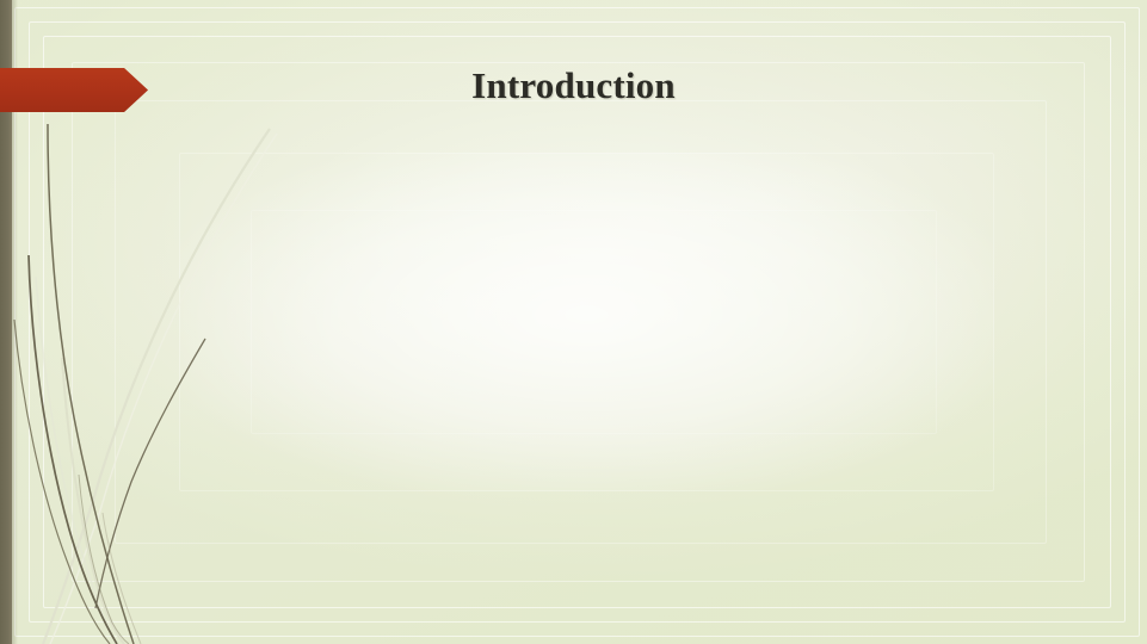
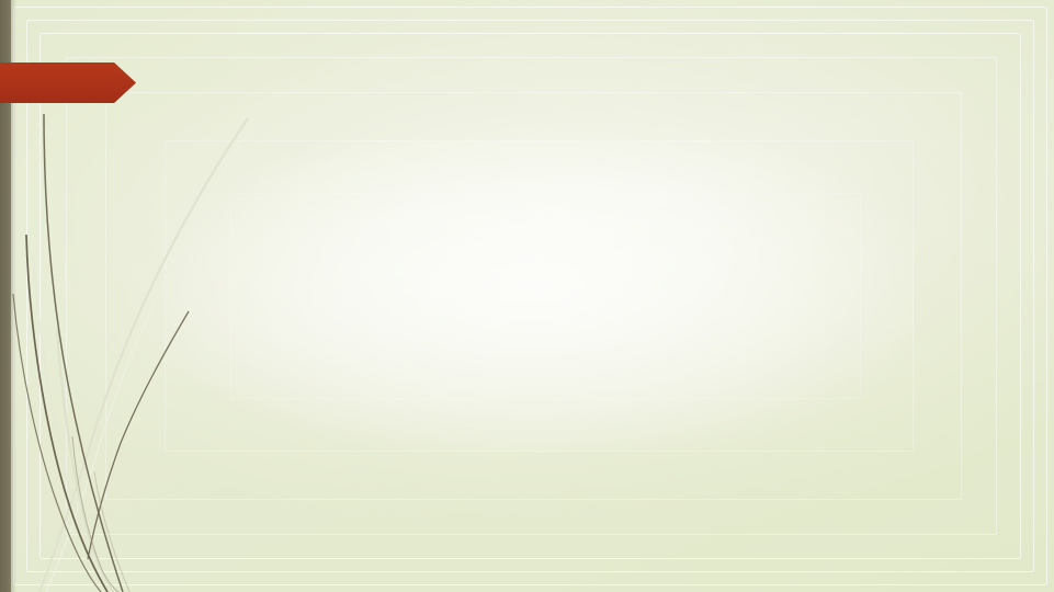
- Introduction
